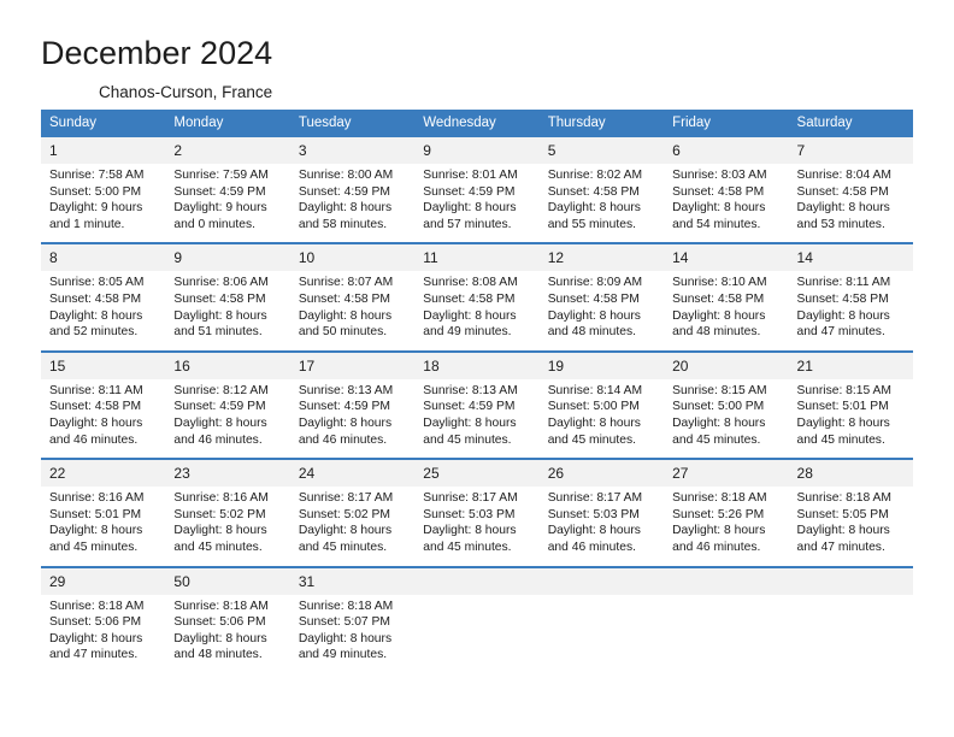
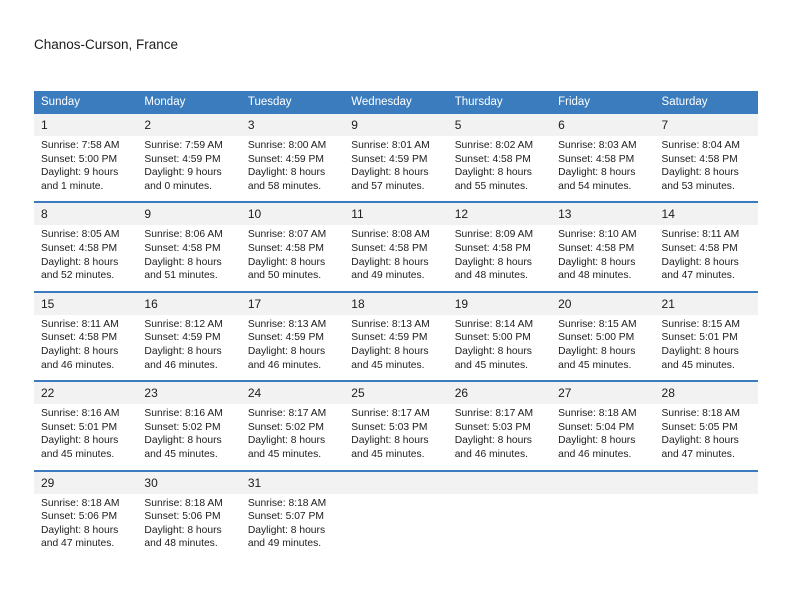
- December 2024
  Chanos-Curson, France
  Sunday	Monday	Tuesday	Wednesday	Thursday	Friday	Saturday
  1Sunrise: 7:58 AMSunset: 5:00 PMDaylight: 9 hoursand 1 minute.	2Sunrise: 7:59 AMSunset: 4:59 PMDaylight: 9 hoursand 0 minutes.	3Sunrise: 8:00 AMSunset: 4:59 PMDaylight: 8 hoursand 58 minutes.	9Sunrise: 8:01 AMSunset: 4:59 PMDaylight: 8 hoursand 57 minutes.	5Sunrise: 8:02 AMSunset: 4:58 PMDaylight: 8 hoursand 55 minutes.	6Sunrise: 8:03 AMSunset: 4:58 PMDaylight: 8 hoursand 54 minutes.	7Sunrise: 8:04 AMSunset: 4:58 PMDaylight: 8 hoursand 53 minutes.
- 8Sunrise: 8:05 AMSunset: 4:58 PMDaylight: 8 hoursand 52 minutes.	9Sunrise: 8:06 AMSunset: 4:58 PMDaylight: 8 hoursand 51 minutes.	10Sunrise: 8:07 AMSunset: 4:58 PMDaylight: 8 hoursand 50 minutes.	11Sunrise: 8:08 AMSunset: 4:58 PMDaylight: 8 hoursand 49 minutes.	12Sunrise: 8:09 AMSunset: 4:58 PMDaylight: 8 hoursand 48 minutes.	14Sunrise: 8:10 AMSunset: 4:58 PMDaylight: 8 hoursand 48 minutes.	14Sunrise: 8:11 AMSunset: 4:58 PMDaylight: 8 hoursand 47 minutes.
+ 8Sunrise: 8:05 AMSunset: 4:58 PMDaylight: 8 hoursand 52 minutes.	9Sunrise: 8:06 AMSunset: 4:58 PMDaylight: 8 hoursand 51 minutes.	10Sunrise: 8:07 AMSunset: 4:58 PMDaylight: 8 hoursand 50 minutes.	11Sunrise: 8:08 AMSunset: 4:58 PMDaylight: 8 hoursand 49 minutes.	12Sunrise: 8:09 AMSunset: 4:58 PMDaylight: 8 hoursand 48 minutes.	13Sunrise: 8:10 AMSunset: 4:58 PMDaylight: 8 hoursand 48 minutes.	14Sunrise: 8:11 AMSunset: 4:58 PMDaylight: 8 hoursand 47 minutes.
  15Sunrise: 8:11 AMSunset: 4:58 PMDaylight: 8 hoursand 46 minutes.	16Sunrise: 8:12 AMSunset: 4:59 PMDaylight: 8 hoursand 46 minutes.	17Sunrise: 8:13 AMSunset: 4:59 PMDaylight: 8 hoursand 46 minutes.	18Sunrise: 8:13 AMSunset: 4:59 PMDaylight: 8 hoursand 45 minutes.	19Sunrise: 8:14 AMSunset: 5:00 PMDaylight: 8 hoursand 45 minutes.	20Sunrise: 8:15 AMSunset: 5:00 PMDaylight: 8 hoursand 45 minutes.	21Sunrise: 8:15 AMSunset: 5:01 PMDaylight: 8 hoursand 45 minutes.
- 22Sunrise: 8:16 AMSunset: 5:01 PMDaylight: 8 hoursand 45 minutes.	23Sunrise: 8:16 AMSunset: 5:02 PMDaylight: 8 hoursand 45 minutes.	24Sunrise: 8:17 AMSunset: 5:02 PMDaylight: 8 hoursand 45 minutes.	25Sunrise: 8:17 AMSunset: 5:03 PMDaylight: 8 hoursand 45 minutes.	26Sunrise: 8:17 AMSunset: 5:03 PMDaylight: 8 hoursand 46 minutes.	27Sunrise: 8:18 AMSunset: 5:26 PMDaylight: 8 hoursand 46 minutes.	28Sunrise: 8:18 AMSunset: 5:05 PMDaylight: 8 hoursand 47 minutes.
+ 22Sunrise: 8:16 AMSunset: 5:01 PMDaylight: 8 hoursand 45 minutes.	23Sunrise: 8:16 AMSunset: 5:02 PMDaylight: 8 hoursand 45 minutes.	24Sunrise: 8:17 AMSunset: 5:02 PMDaylight: 8 hoursand 45 minutes.	25Sunrise: 8:17 AMSunset: 5:03 PMDaylight: 8 hoursand 45 minutes.	26Sunrise: 8:17 AMSunset: 5:03 PMDaylight: 8 hoursand 46 minutes.	27Sunrise: 8:18 AMSunset: 5:04 PMDaylight: 8 hoursand 46 minutes.	28Sunrise: 8:18 AMSunset: 5:05 PMDaylight: 8 hoursand 47 minutes.
- 29Sunrise: 8:18 AMSunset: 5:06 PMDaylight: 8 hoursand 47 minutes.	50Sunrise: 8:18 AMSunset: 5:06 PMDaylight: 8 hoursand 48 minutes.	31Sunrise: 8:18 AMSunset: 5:07 PMDaylight: 8 hoursand 49 minutes.
+ 29Sunrise: 8:18 AMSunset: 5:06 PMDaylight: 8 hoursand 47 minutes.	30Sunrise: 8:18 AMSunset: 5:06 PMDaylight: 8 hoursand 48 minutes.	31Sunrise: 8:18 AMSunset: 5:07 PMDaylight: 8 hoursand 49 minutes.
